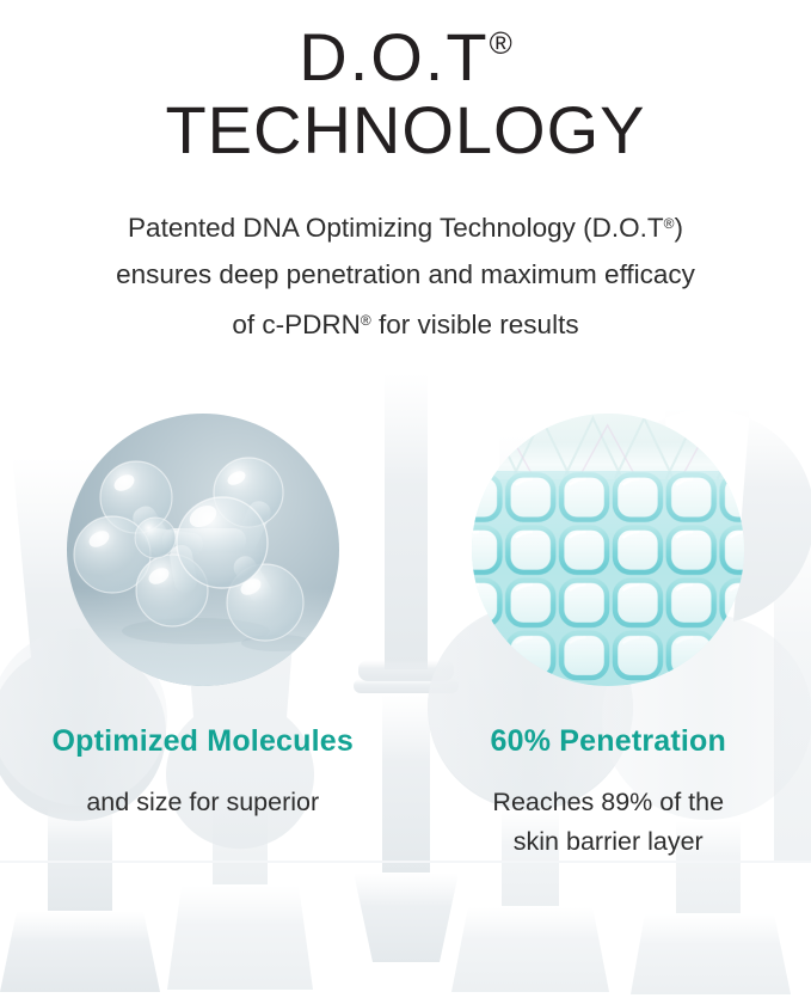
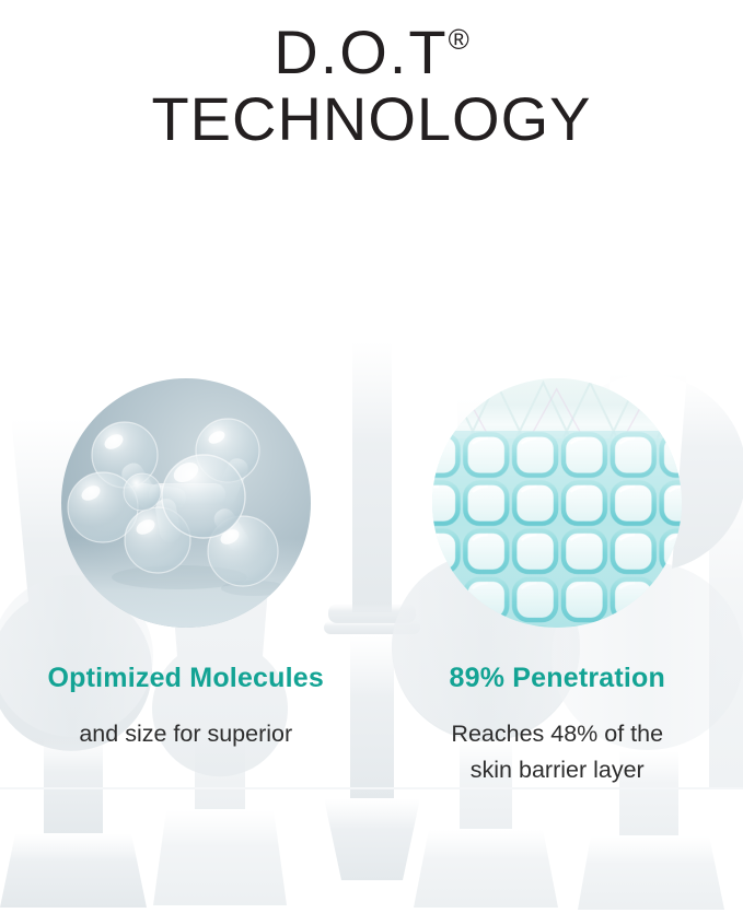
  D.O.T®
  TECHNOLOGY
- Patented DNA Optimizing Technology (D.O.T®)
- ensures deep penetration and maximum efficacy
- of c-PDRN® for visible results
  Optimized Molecules
  and size for superior
- 60% Penetration
+ 89% Penetration
- Reaches 89% of the
+ Reaches 48% of the
  skin barrier layer
